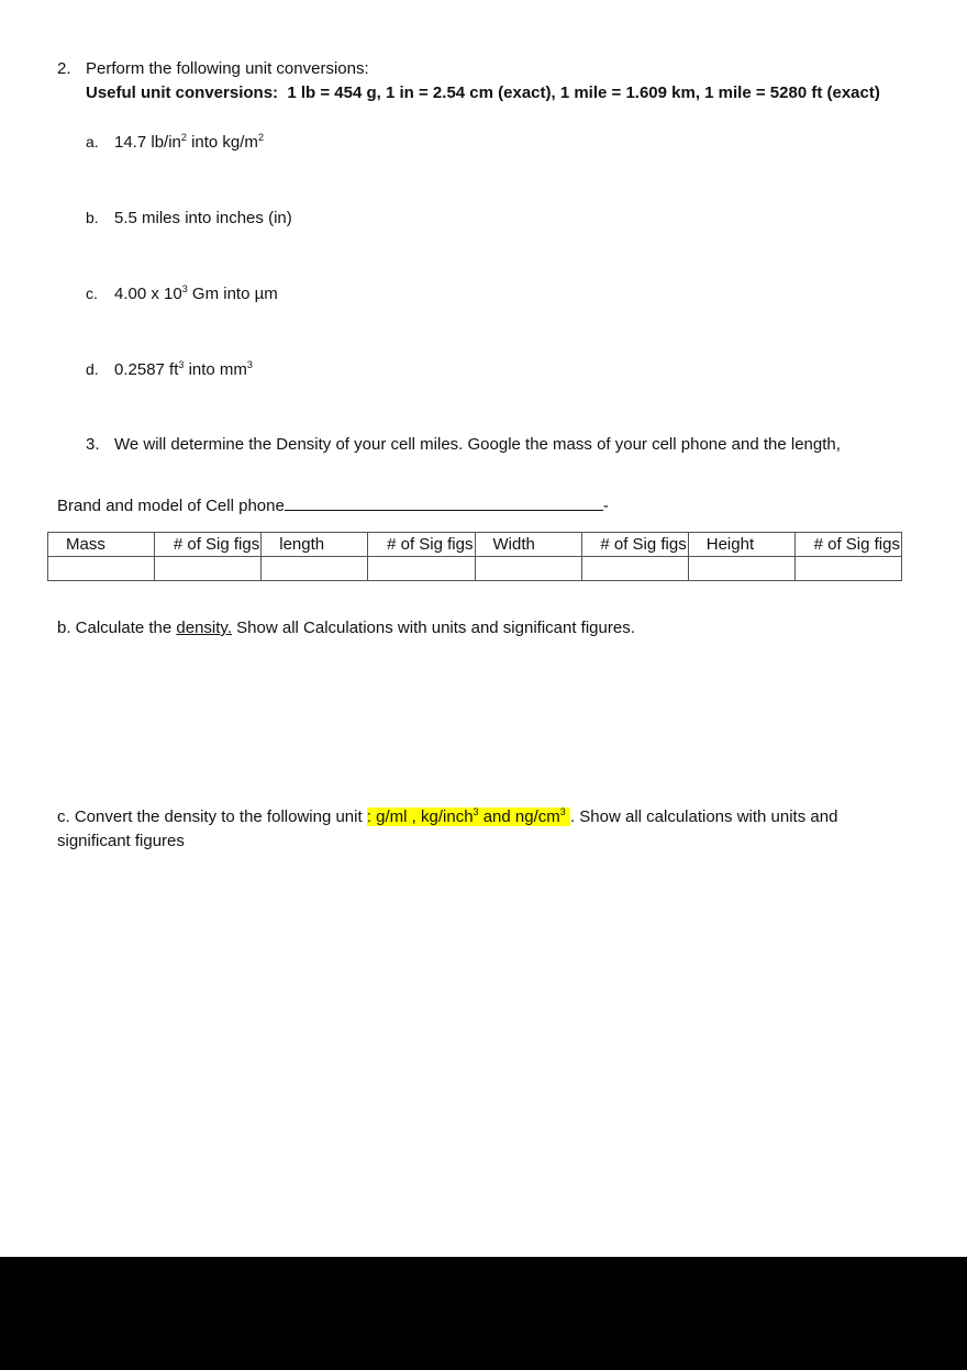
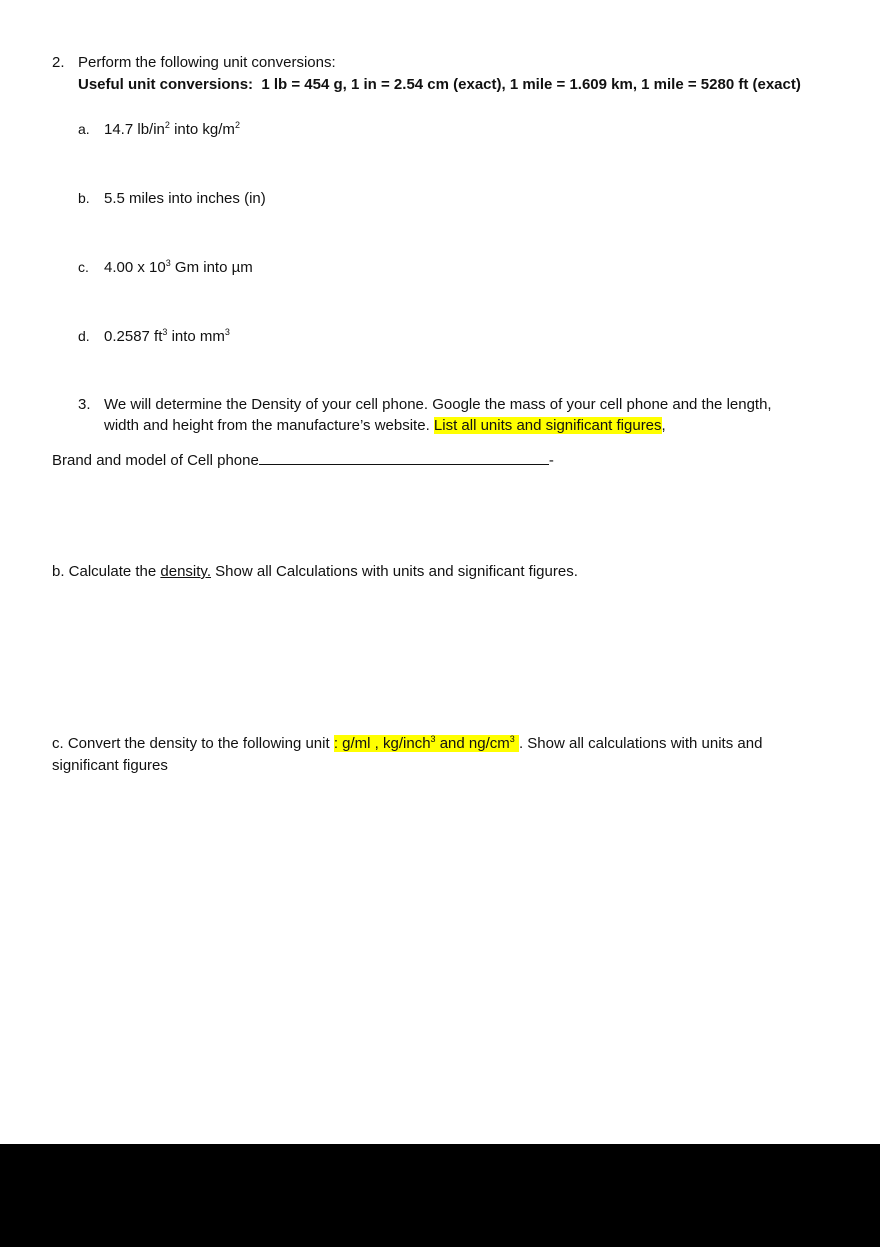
  2.
  Perform the following unit conversions:
  Useful unit conversions: 1 lb = 454 g, 1 in = 2.54 cm (exact), 1 mile = 1.609 km, 1 mile = 5280 ft (exact)
  a.
  14.7 lb/in2 into kg/m2
  b.
  5.5 miles into inches (in)
  c.
  4.00 x 103 Gm into µm
  d.
  0.2587 ft3 into mm3
  3.
- We will determine the Density of your cell miles. Google the mass of your cell phone and the length,
+ We will determine the Density of your cell phone. Google the mass of your cell phone and the length,
+ width and height from the manufacture’s website. List all units and significant figures,
  Brand and model of Cell phone -
- Mass	# of Sig figs	length	# of Sig figs	Width	# of Sig figs	Height	# of Sig figs
  b. Calculate the density. Show all Calculations with units and significant figures.
  c. Convert the density to the following unit : g/ml , kg/inch3 and ng/cm3 . Show all calculations with units and
  significant figures
